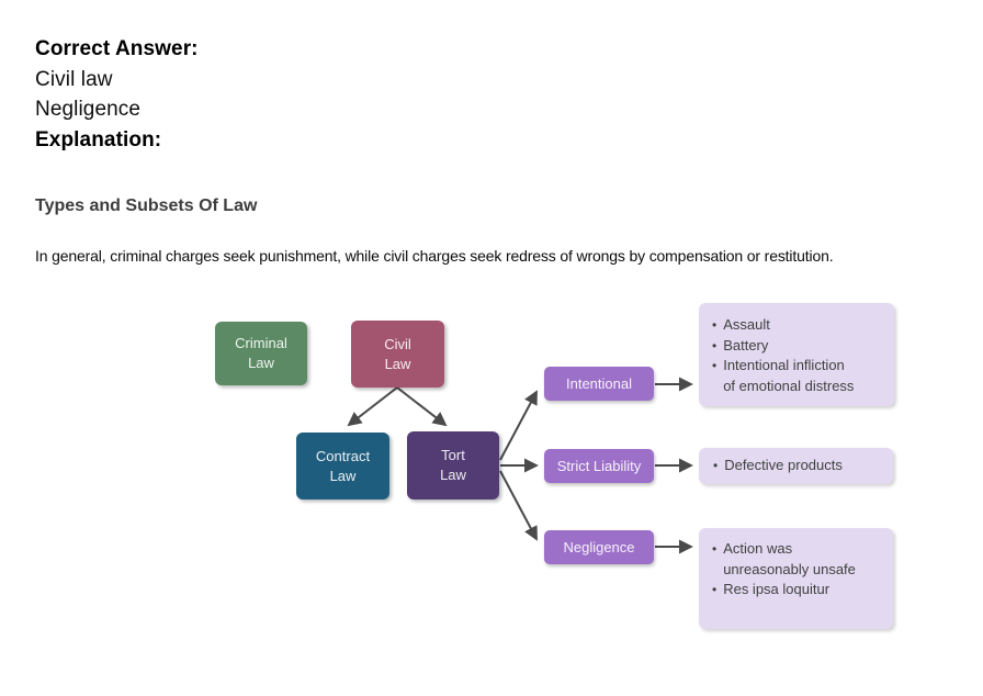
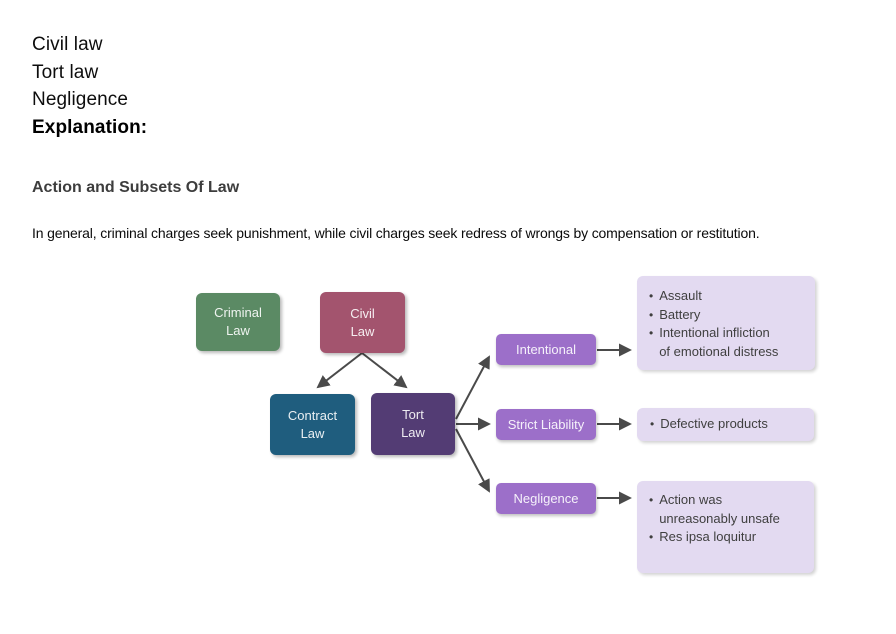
- Correct Answer:
  Civil law
+ Tort law
  Negligence
  Explanation:
- Types and Subsets Of Law
+ Action and Subsets Of Law
  In general, criminal charges seek punishment, while civil charges seek redress of wrongs by compensation or restitution.
  Criminal
  Law
  Civil
  Law
  Contract
  Law
  Tort
  Law
  Intentional
  Strict Liability
  Negligence
  Assault
  Battery
  Intentional infliction
  of emotional distress
  Defective products
  Action was
  unreasonably unsafe
  Res ipsa loquitur
